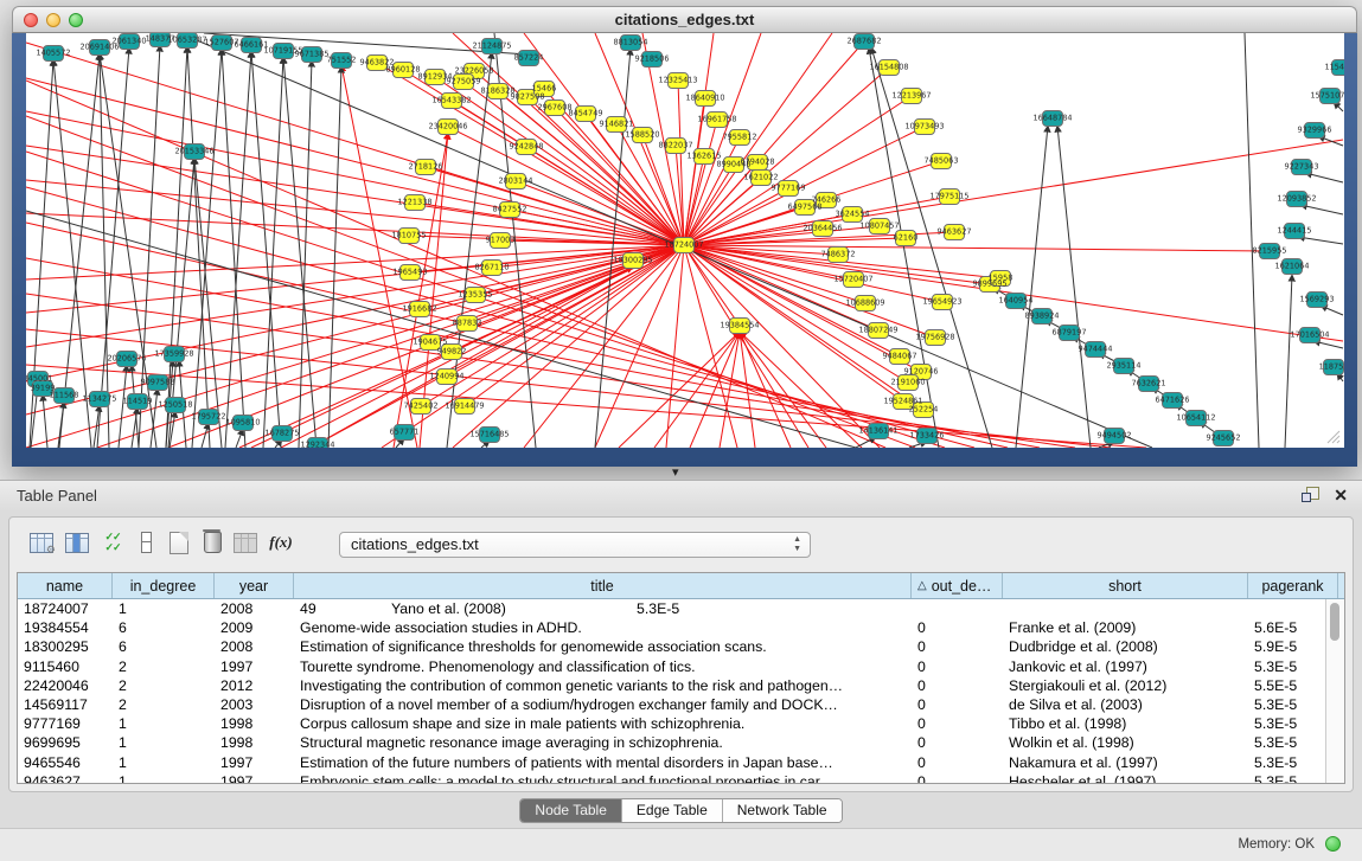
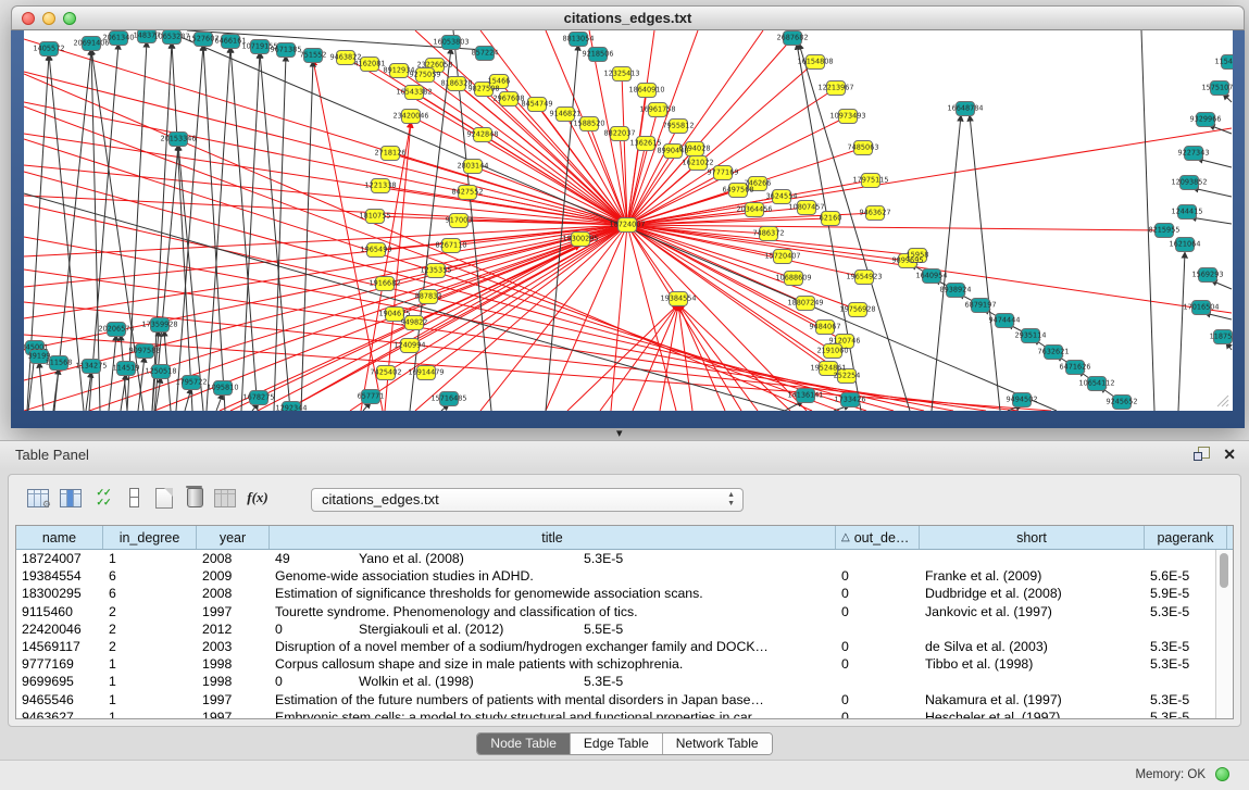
  citations_edges.txt
  1405572
  20691406
  2061340
  148377
  10653287
  1527607
  6466161
  10719155
  9671385
  751552
  20153346
- 21124875
+ 16053803
  857224
  8813054
  9218506
  2687682
  16648784
  1575107
  9329966
  9227343
  12093852
  1244415
  8215955
  1621064
  1569293
  17016504
  11875
  845001
  39199
  111568
  1134275
  114519
  20206576
  17359928
  9097588
  1250518
  1795722
  1095810
  1678275
  1292344
  657771
  15716485
  14136141
  1733426
  9494502
  1640954
  8938924
  6879197
  9474444
  2935114
  7632621
  6471626
  10654112
  9245652
  18724007
  18300295
  19384554
  9463822
- 8960128
+ 4162081
  8912934
  23226058
  9275059
  16543382
  8186328
  9827508
  15466
  2967608
  8454749
  9146821
  1588520
  8822037
  1362615
  8990448
  6794028
  1621022
  9777169
  6497568
  746266
  3624554
  20364456
  10807457
  7486372
  15720407
  10688609
  18807249
  19654923
  9899695
  19756928
  9484067
  9120746
  2191060
  19524861
  252254
  23420046
  2718126
  1221338
  1810755
  1965493
  1916682
  1904675
  1240994
  7425402
  16914479
  9242848
  2803144
  8427552
  917003
  8267110
  1235355
  887833
  949822
  12325413
  18640910
  16961758
  7955812
  16154808
  12213967
  10973493
  7485063
  17975115
  9463627
  62160
  15958
  ▾
  Table Panel
  ✕
  ⚙
  ✓✓
  ✓✓
  f(x)
  citations_edges.txt
  name
  in_degree
  year
  title
  △
  out_de…
  short
  pagerank
  18724007
  1
  2008
  49
  Yano et al. (2008)
  5.3E-5
  19384554
  6
  2009
  Genome-wide association studies in ADHD.
  0
  Franke et al. (2009)
  5.6E-5
  18300295
  6
  2008
  Estimation of significance thresholds for genomewide association scans.
  0
  Dudbridge et al. (2008)
  5.9E-5
  9115460
  2
  1997
  Tourette syndrome. Phenomenology and classification of tics.
  0
  Jankovic et al. (1997)
  5.3E-5
  22420046
  2
  2012
- Investigating the contribution of common genetic variants to the risk and pathogen…
  0
  Stergiakouli et al. (2012)
  5.5E-5
  14569117
  2
  2003
  Disruption of a novel member of a sodium/hydrogen exchanger family and DOCK…
  0
  de Silva et al. (2003)
  5.3E-5
  9777169
  1
  1998
  Corpus callosum shape and size in male patients with schizophrenia.
  0
  Tibbo et al. (1998)
  5.3E-5
  9699695
  1
  1998
- Structural magnetic resonance image averaging in schizophrenia.
  0
  Wolkin et al. (1998)
  5.3E-5
  9465546
  1
  1997
  Estimation of the future numbers of patients with mental disorders in Japan base…
  0
  Nakamura et al. (1997)
  5.3E-5
  9463627
  1
  1997
  Embryonic stem cells: a model to study structural and functional properties in car…
  0
  Hescheler et al. (1997)
  5.3E-5
  Node Table
  Edge Table
  Network Table
  Memory: OK
